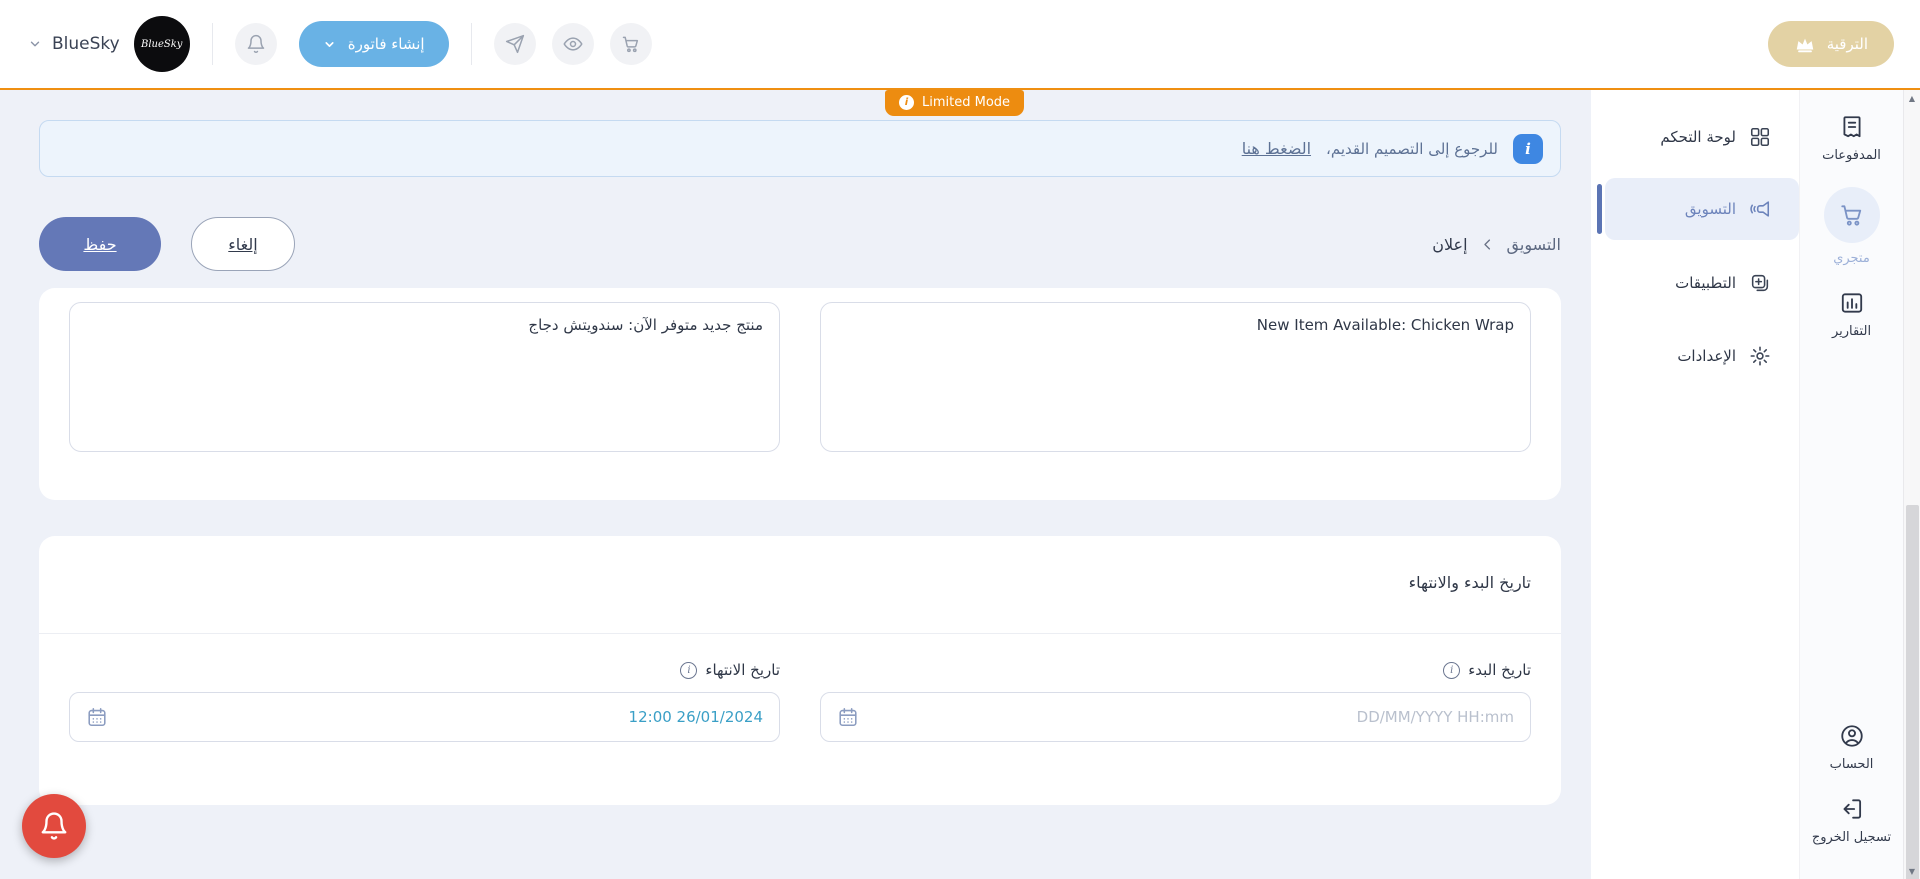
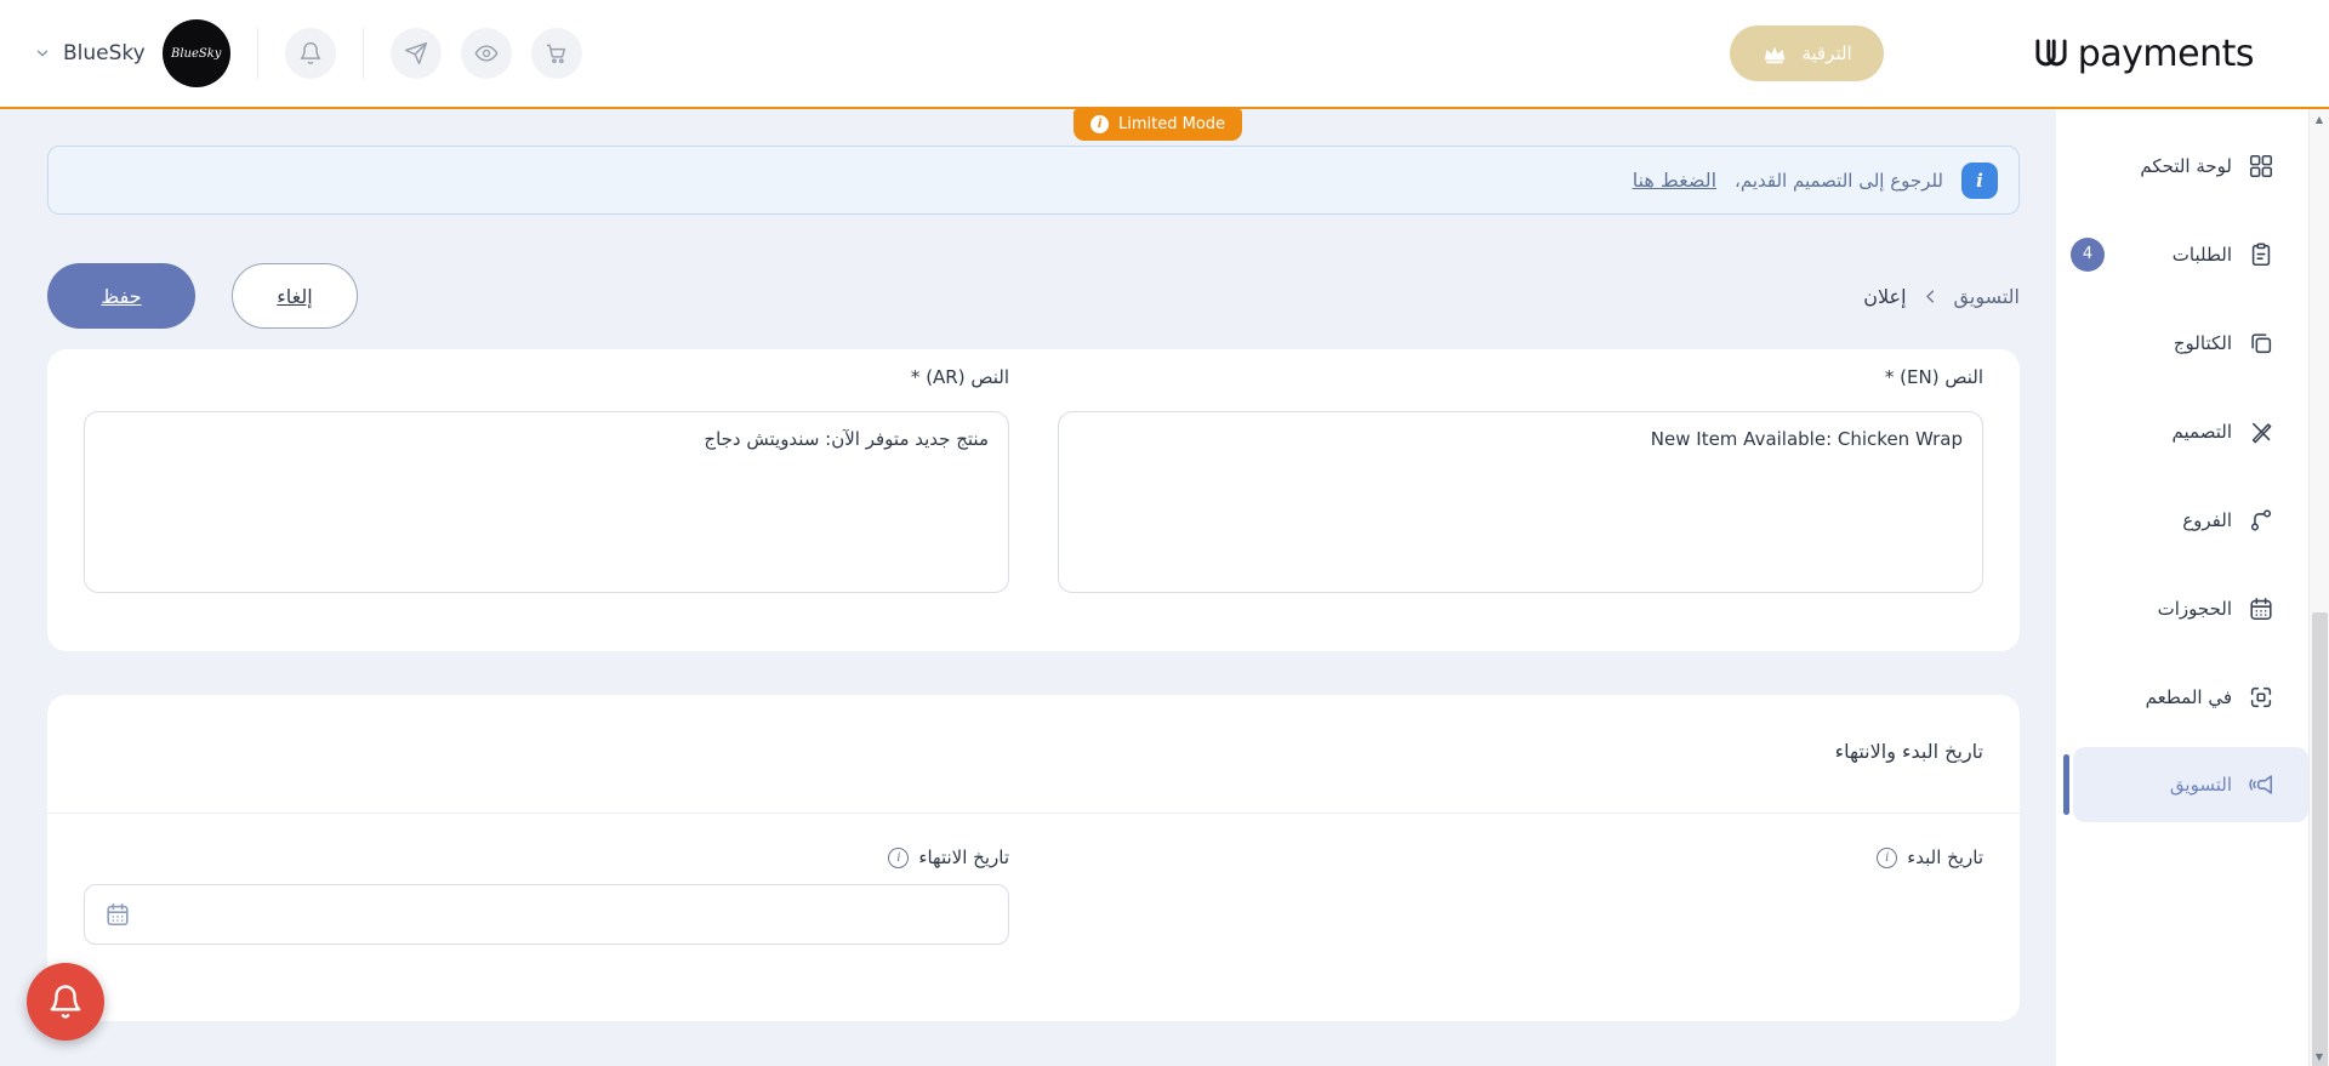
  BlueSky
  BlueSky
- إنشاء فاتورة
  الترقية
+ payments
  i
  Limited Mode
  i
  للرجوع إلى التصميم القديم،
  الضغط هنا
  التسويق
  إعلان
  إلغاء
  حفظ
+ النص (EN) *
+ النص (AR) *
  تاريخ البدء والانتهاء
  تاريخ البدء
  i
- DD/MM/YYYY HH:mm
  تاريخ الانتهاء
  i
- 12:00 26/01/2024
  لوحة التحكم
+ الطلبات
+ 4
+ الكتالوج
+ التصميم
+ الفروع
+ الحجوزات
+ في المطعم
  التسويق
- التطبيقات
- الإعدادات
- المدفوعات
- متجري
- التقارير
- الحساب
- تسجيل الخروج
  ▲
  ▼
